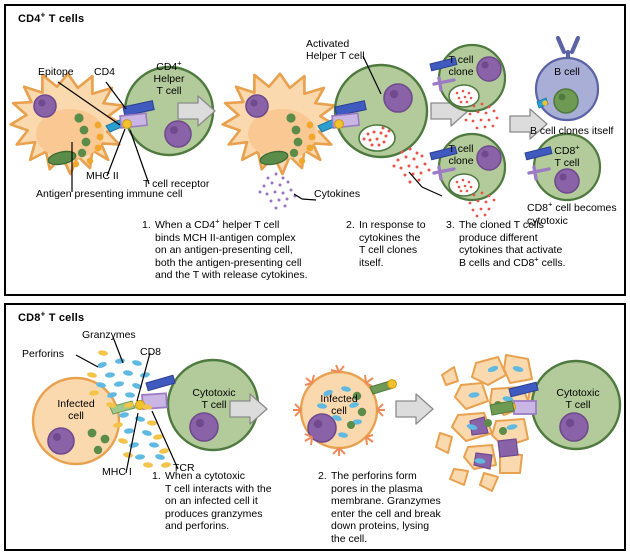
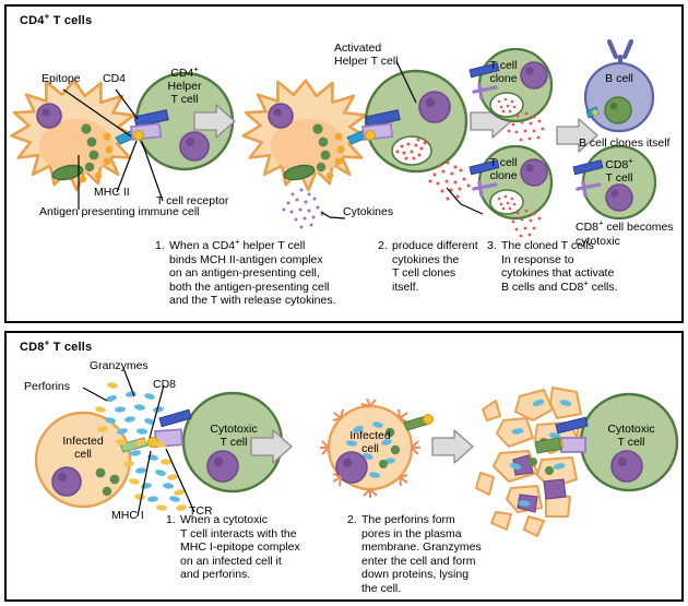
  CD4+ T cells
  Epitope
  CD4
  T cell receptor
  MHC II
  Antigen presenting immune cell
  Activated
  Helper T cell
  Cytokines
  B cell clones itself
  CD8+ cell becomes
  cytotoxic
  CD4+
  Helper
  T cell
  T cell
  clone
  T cell
  clone
  B cell
  CD8+
  T cell
  1.
  When a CD4+ helper T cell
  binds MCH II-antigen complex
  on an antigen-presenting cell,
  both the antigen-presenting cell
  and the T with release cytokines.
  2.
- In response to
+ produce different
  cytokines the
  T cell clones
  itself.
  3.
  The cloned T cells
- produce different
+ In response to
  cytokines that activate
  B cells and CD8+ cells.
  CD8+ T cells
  Granzymes
  Perforins
  CD8
  MHC I
  TCR
  Infected
  cell
  Cytotoxic
  T cell
  Infected
  cell
  Cytotoxic
  T cell
  1.
  When a cytotoxic
  T cell interacts with the
+ MHC I-epitope complex
  on an infected cell it
- produces granzymes
  and perforins.
  2.
  The perforins form
  pores in the plasma
  membrane. Granzymes
- enter the cell and break
+ enter the cell and form
  down proteins, lysing
  the cell.
